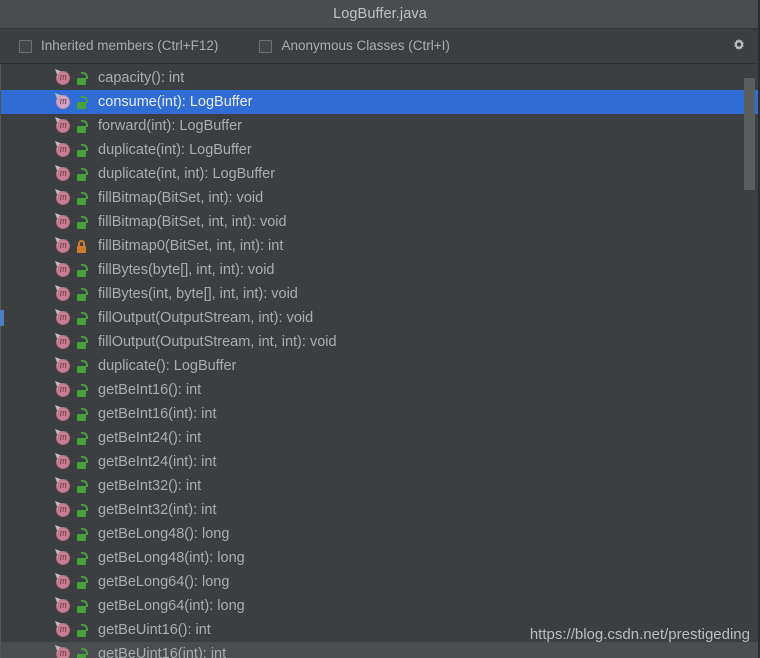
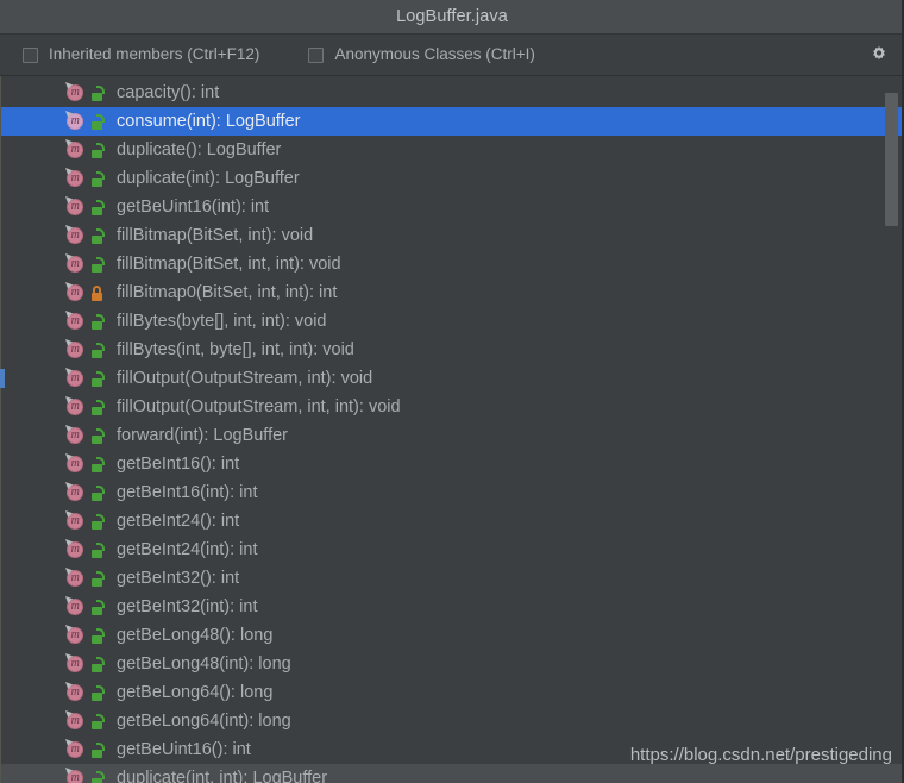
  LogBuffer.java
  Inherited members (Ctrl+F12)
  Anonymous Classes (Ctrl+I)
  m
  capacity(): int
  m
  consume(int): LogBuffer
  m
- forward(int): LogBuffer
+ duplicate(): LogBuffer
  m
  duplicate(int): LogBuffer
  m
- duplicate(int, int): LogBuffer
+ getBeUint16(int): int
  m
  fillBitmap(BitSet, int): void
  m
  fillBitmap(BitSet, int, int): void
  m
  fillBitmap0(BitSet, int, int): int
  m
  fillBytes(byte[], int, int): void
  m
  fillBytes(int, byte[], int, int): void
  m
  fillOutput(OutputStream, int): void
  m
  fillOutput(OutputStream, int, int): void
  m
- duplicate(): LogBuffer
+ forward(int): LogBuffer
  m
  getBeInt16(): int
  m
  getBeInt16(int): int
  m
  getBeInt24(): int
  m
  getBeInt24(int): int
  m
  getBeInt32(): int
  m
  getBeInt32(int): int
  m
  getBeLong48(): long
  m
  getBeLong48(int): long
  m
  getBeLong64(): long
  m
  getBeLong64(int): long
  m
  getBeUint16(): int
  m
- getBeUint16(int): int
+ duplicate(int, int): LogBuffer
  https://blog.csdn.net/prestigeding
